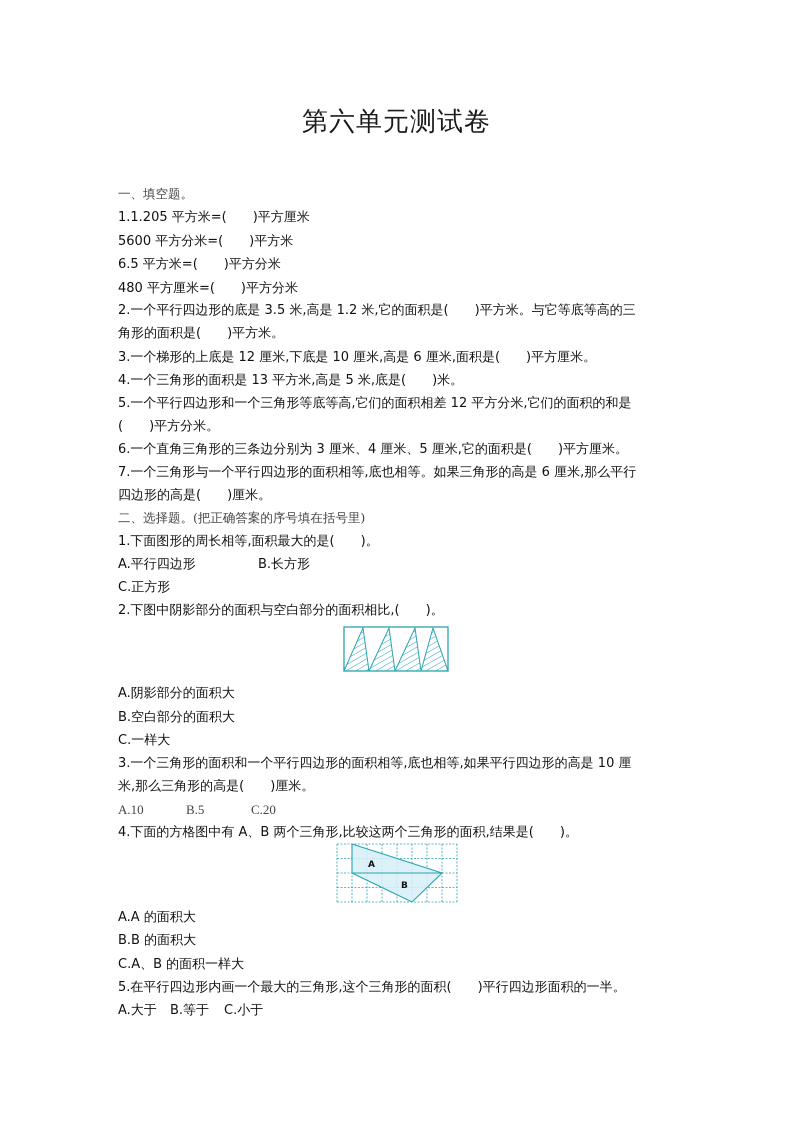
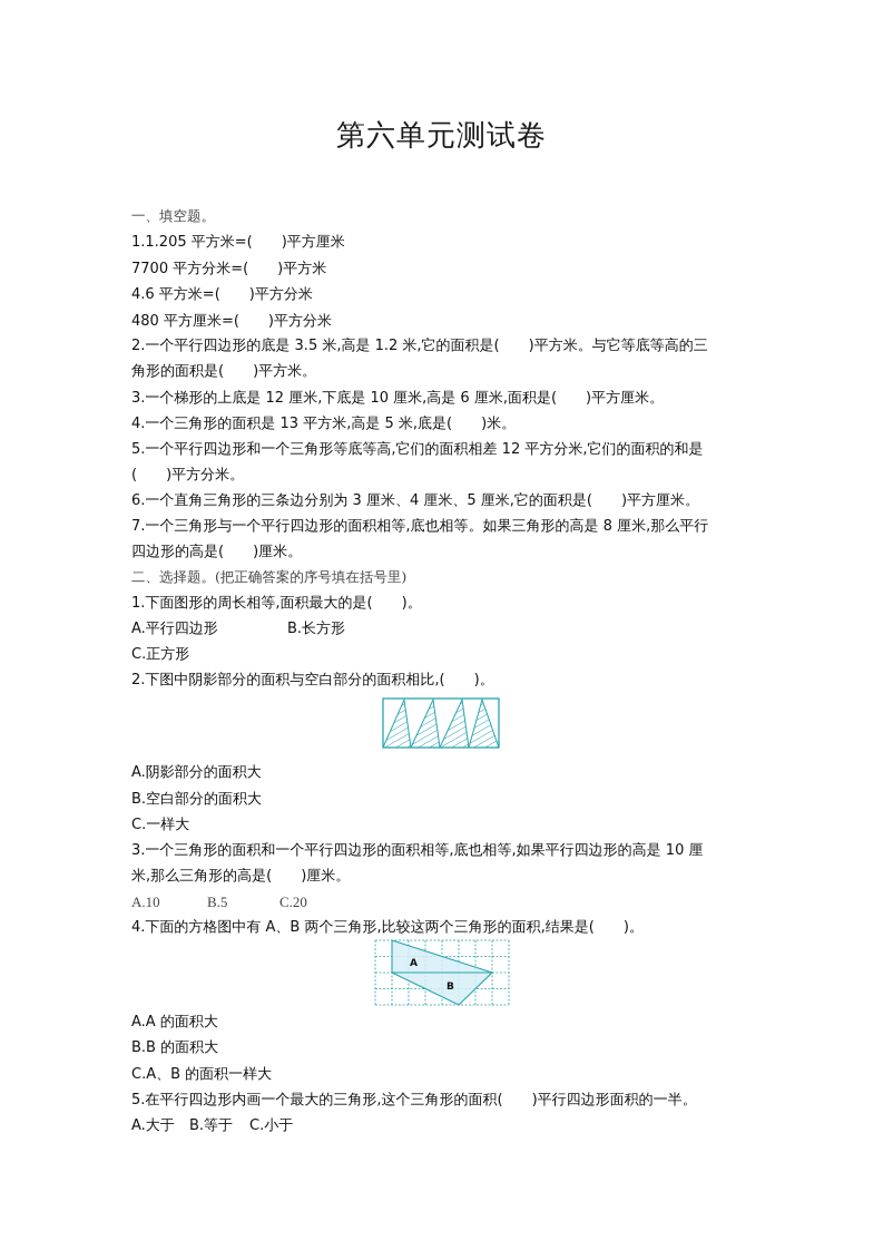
  第六单元测试卷
  一、填空题。
  1.1.205 平方米=( )平方厘米
- 5600 平方分米=( )平方米
+ 7700 平方分米=( )平方米
- 6.5 平方米=( )平方分米
+ 4.6 平方米=( )平方分米
  480 平方厘米=( )平方分米
  2.一个平行四边形的底是 3.5 米,高是 1.2 米,它的面积是( )平方米。与它等底等高的三
  角形的面积是( )平方米。
  3.一个梯形的上底是 12 厘米,下底是 10 厘米,高是 6 厘米,面积是( )平方厘米。
  4.一个三角形的面积是 13 平方米,高是 5 米,底是( )米。
  5.一个平行四边形和一个三角形等底等高,它们的面积相差 12 平方分米,它们的面积的和是
  ( )平方分米。
  6.一个直角三角形的三条边分别为 3 厘米、4 厘米、5 厘米,它的面积是( )平方厘米。
- 7.一个三角形与一个平行四边形的面积相等,底也相等。如果三角形的高是 6 厘米,那么平行
+ 7.一个三角形与一个平行四边形的面积相等,底也相等。如果三角形的高是 8 厘米,那么平行
  四边形的高是( )厘米。
  二、选择题。(把正确答案的序号填在括号里)
  1.下面图形的周长相等,面积最大的是( )。
  A.平行四边形
  B.长方形
  C.正方形
  2.下图中阴影部分的面积与空白部分的面积相比,( )。
  A.阴影部分的面积大
  B.空白部分的面积大
  C.一样大
  3.一个三角形的面积和一个平行四边形的面积相等,底也相等,如果平行四边形的高是 10 厘
  米,那么三角形的高是( )厘米。
  A.10
  B.5
  C.20
  4.下面的方格图中有 A、B 两个三角形,比较这两个三角形的面积,结果是( )。
  A
  B
  A.A 的面积大
  B.B 的面积大
  C.A、B 的面积一样大
  5.在平行四边形内画一个最大的三角形,这个三角形的面积( )平行四边形面积的一半。
  A.大于
  B.等于
  C.小于
